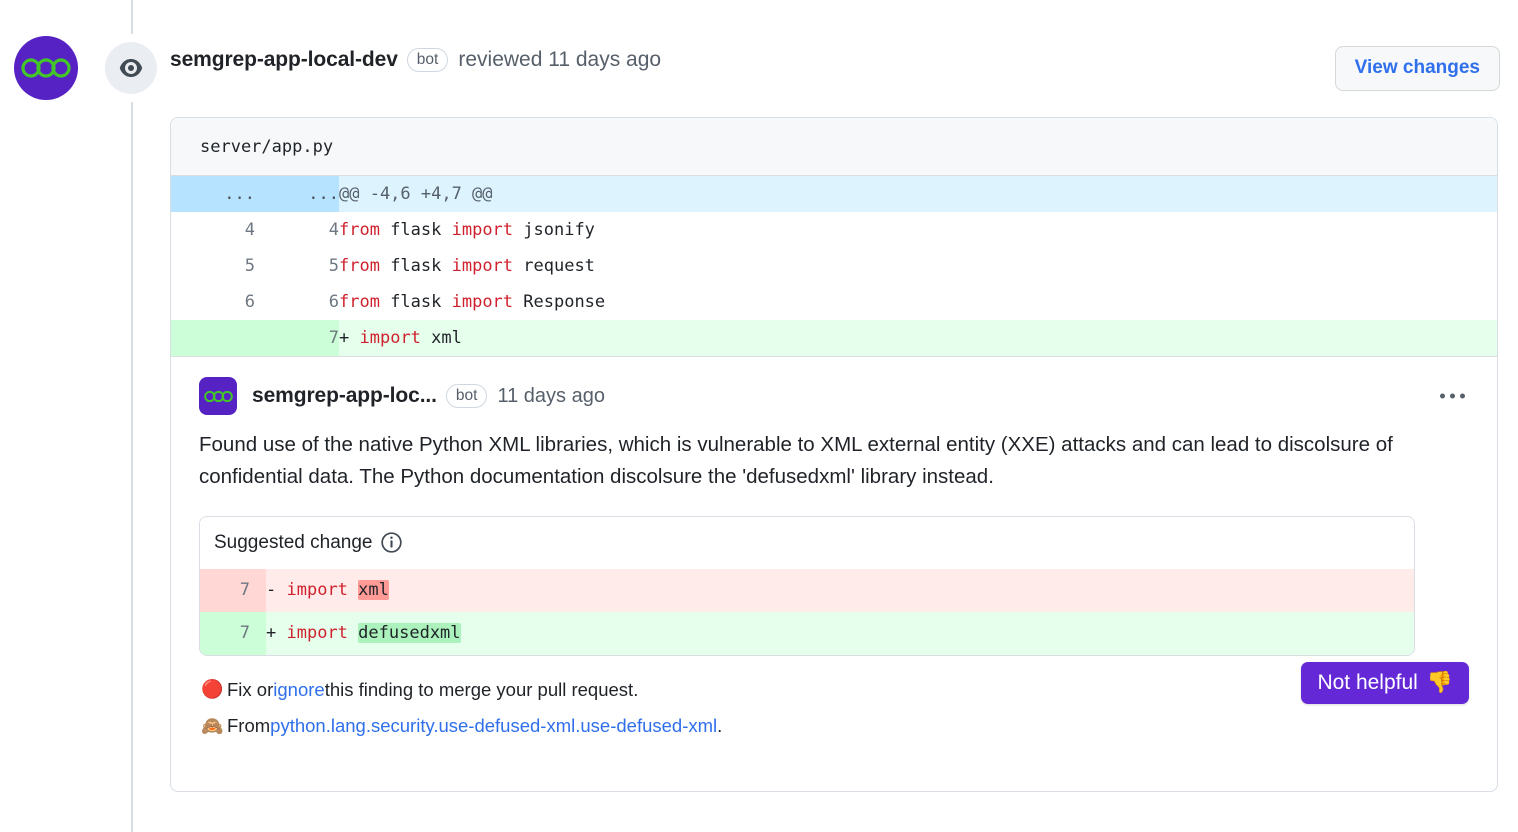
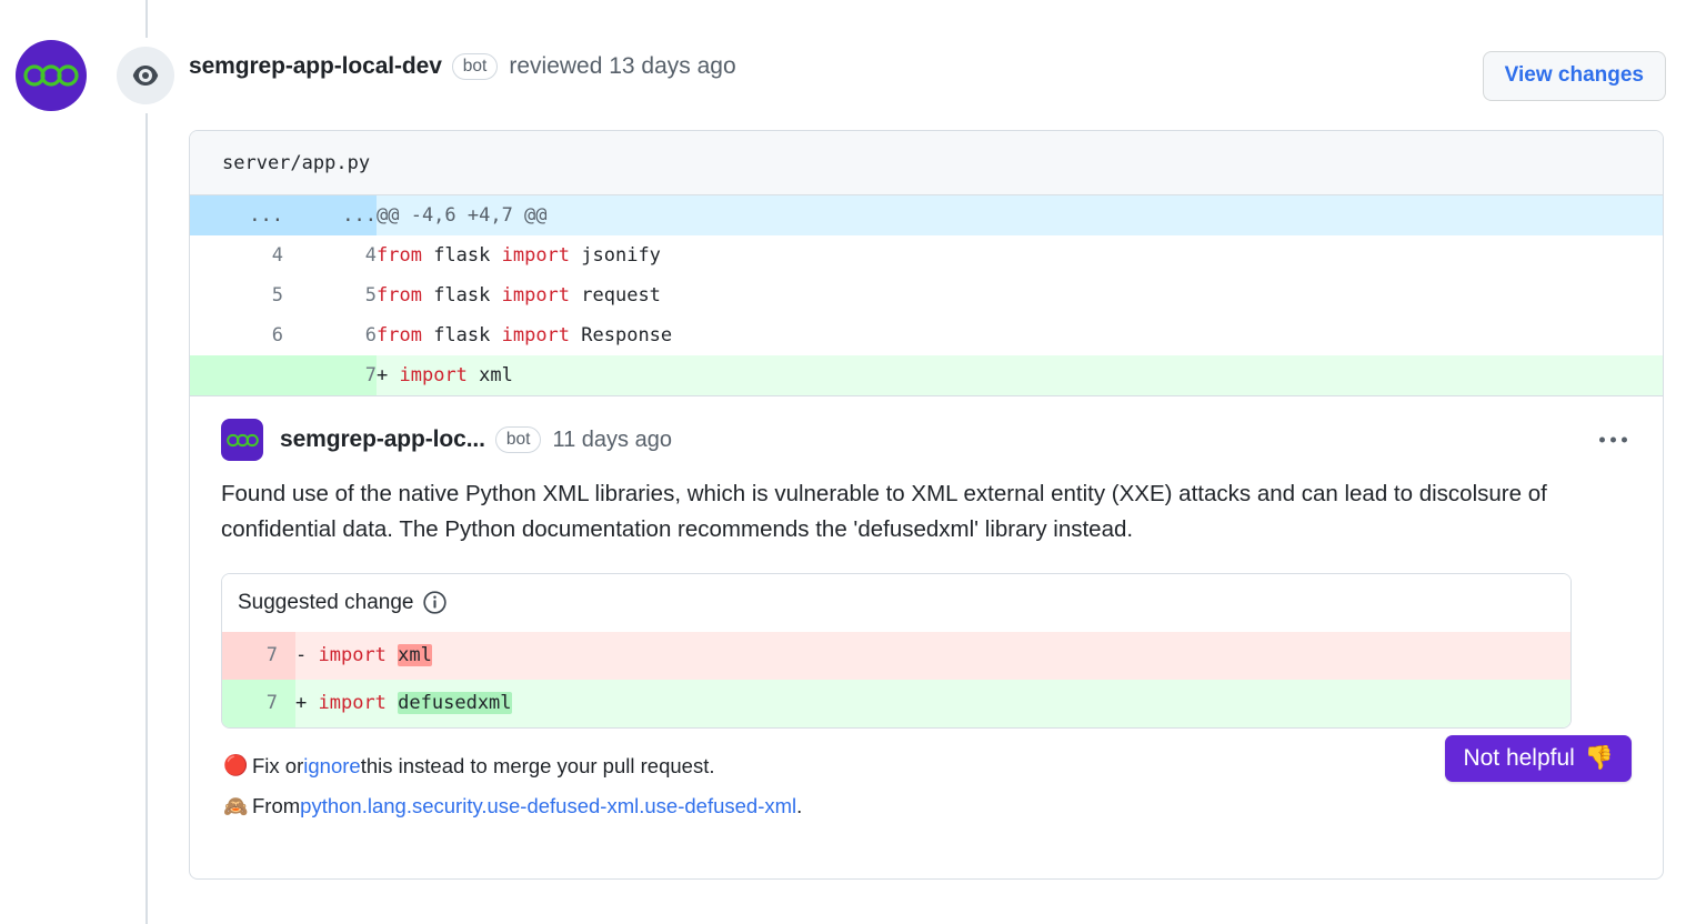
  semgrep-app-local-dev
  bot
- reviewed 11 days ago
+ reviewed 13 days ago
  View changes
  server/app.py
  ...	...	@@ -4,6 +4,7 @@
  4	4	from flask import jsonify
  5	5	from flask import request
  6	6	from flask import Response
  	7	+ import xml
  semgrep-app-loc...
  bot
  11 days ago
- Found use of the native Python XML libraries, which is vulnerable to XML external entity (XXE) attacks and can lead to discolsure of confidential data. The Python documentation discolsure the 'defusedxml' library instead.
+ Found use of the native Python XML libraries, which is vulnerable to XML external entity (XXE) attacks and can lead to discolsure of confidential data. The Python documentation recommends the 'defusedxml' library instead.
  Suggested change
  7	- import xml
  7	+ import defusedxml
  🔴
  Fix or
  ignore
- this finding to merge your pull request.
+ this instead to merge your pull request.
  🙈
  From
  python.lang.security.use-defused-xml.use-defused-xml
  .
  Not helpful
  👎
